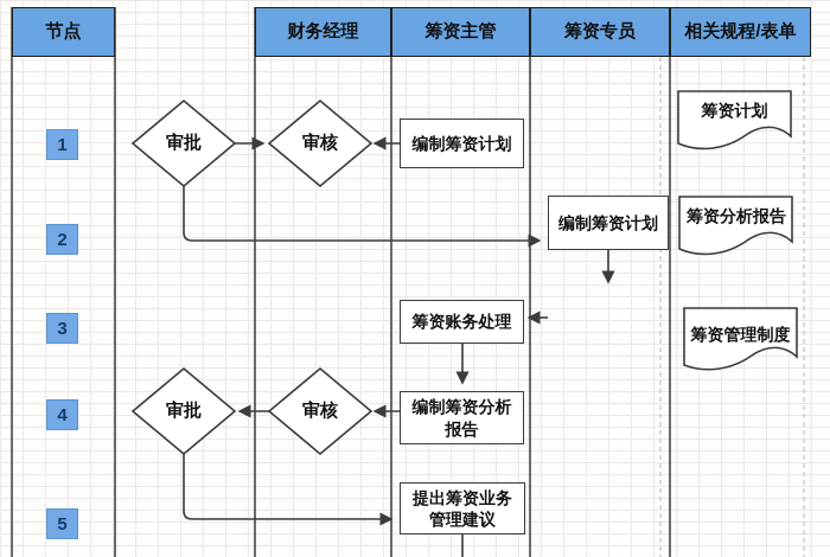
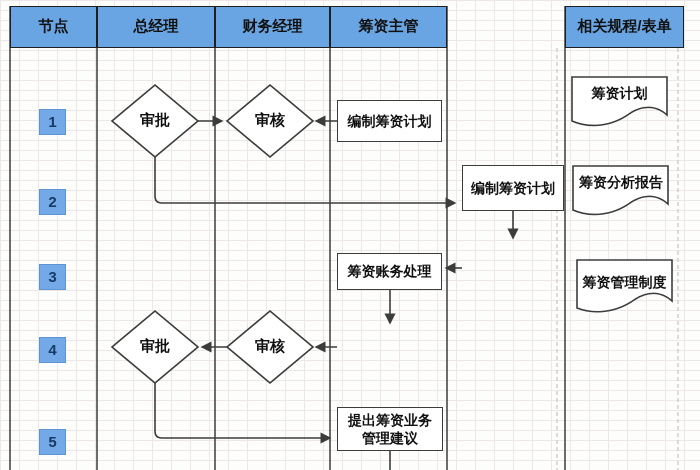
  节点
+ 总经理
  财务经理
  筹资主管
- 筹资专员
  相关规程/表单
  1
  2
  3
  4
  5
  编制筹资计划
  编制筹资计划
  筹资账务处理
- 编制筹资分析报告
  提出筹资业务管理建议
  审批
  审核
  审批
  审核
  筹资计划
  筹资分析报告
  筹资管理制度
